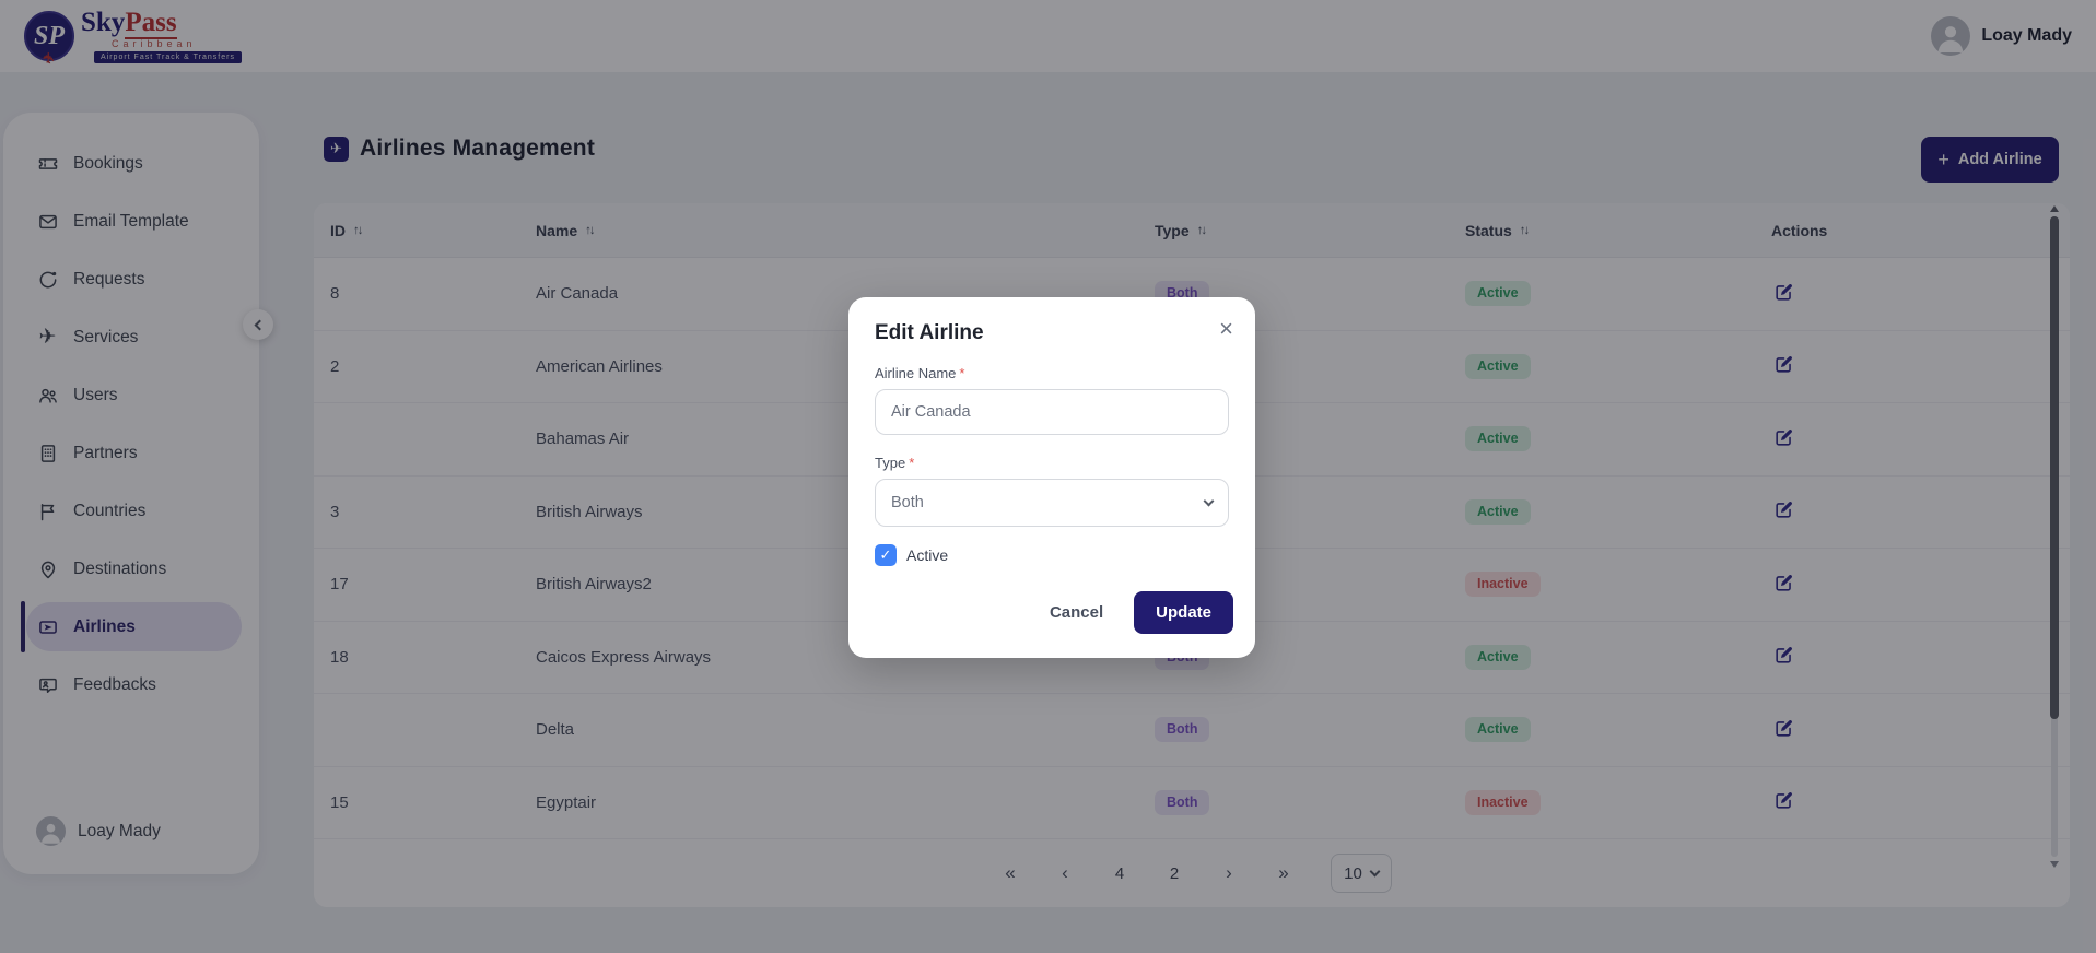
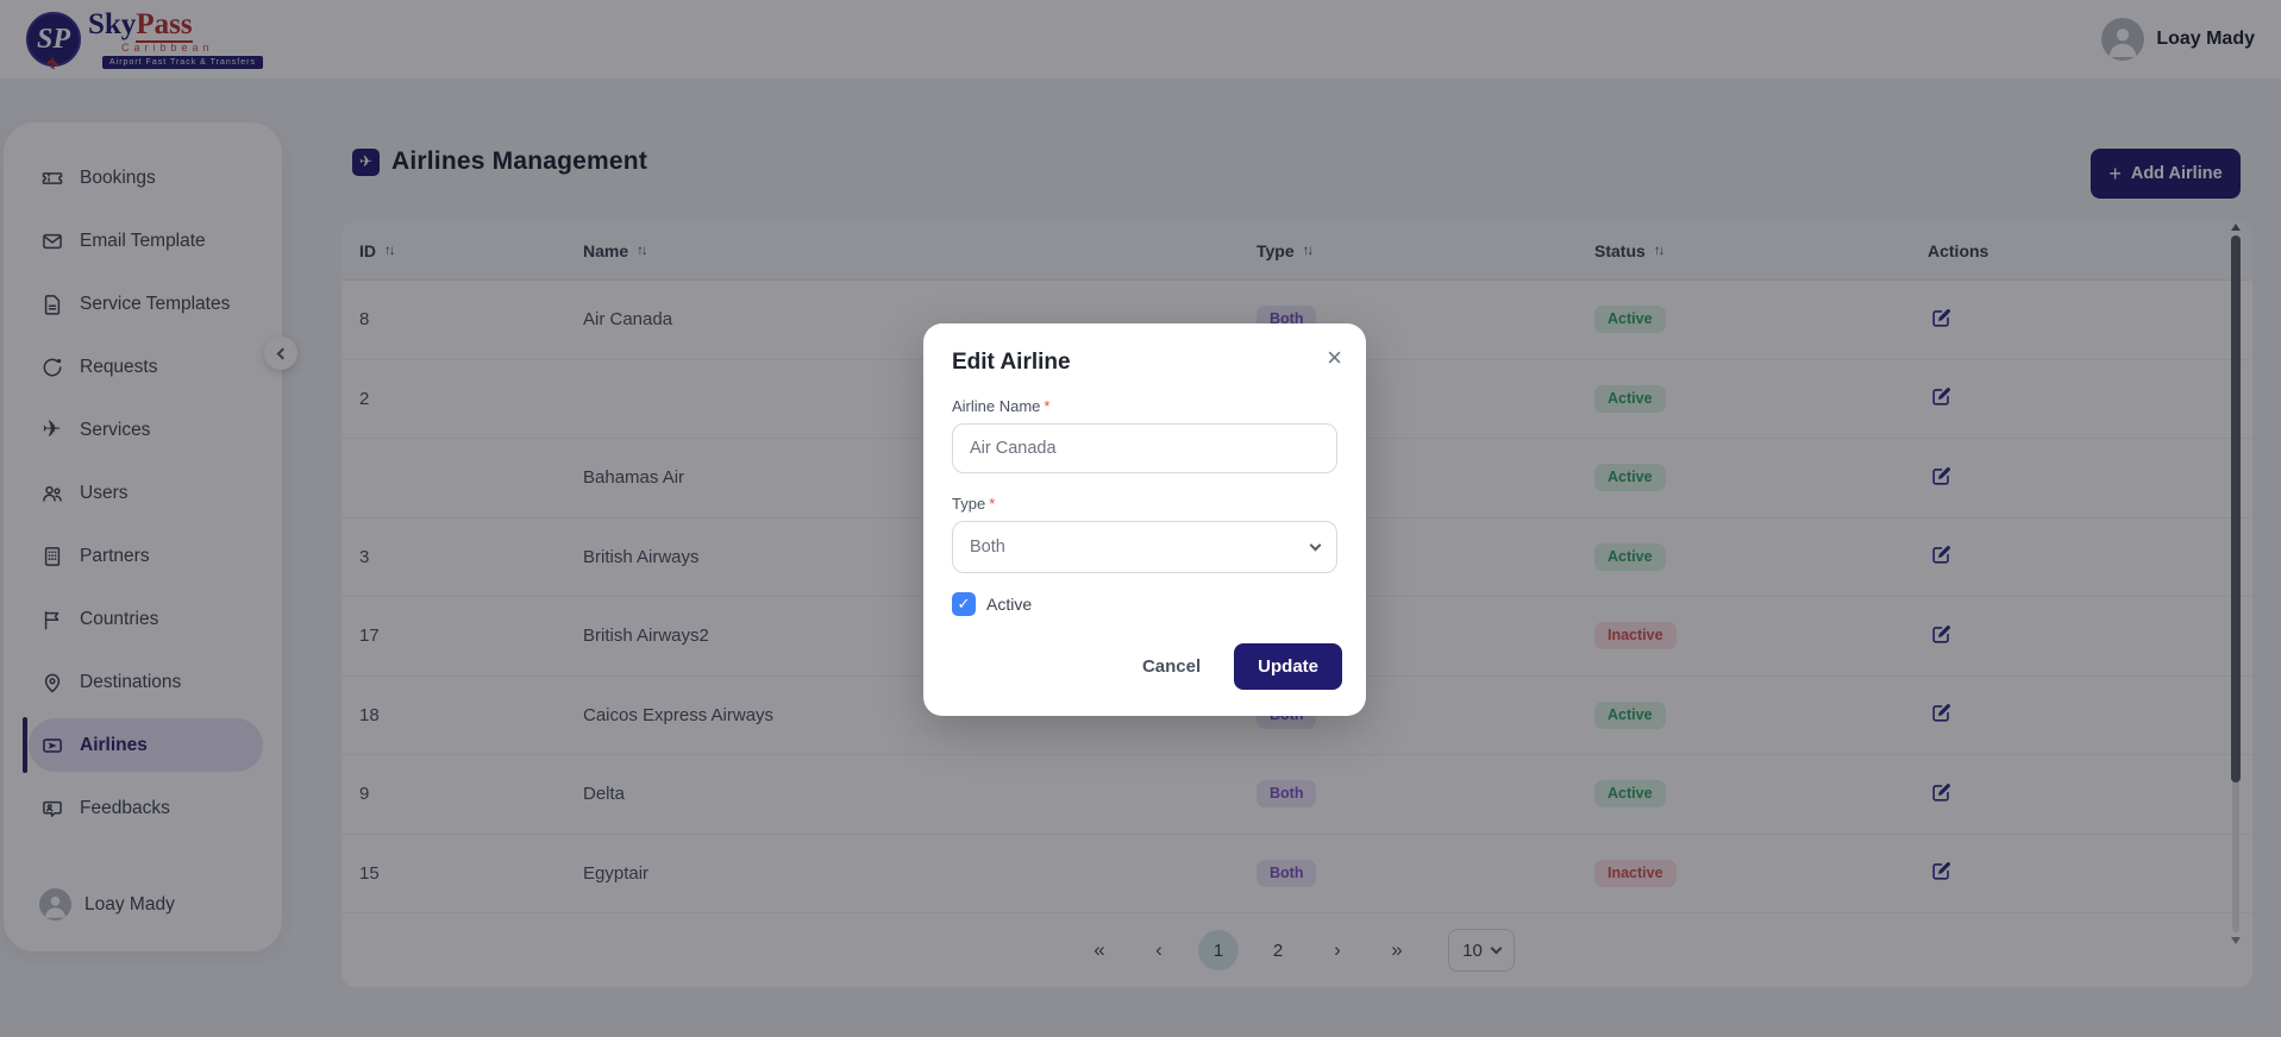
  SP
  SkyPass
  Caribbean
  Loay Mady
  Bookings
  Email Template
+ Service Templates
  Requests
  ✈
  Services
  Users
  Partners
  Countries
  Destinations
  Airlines
  Feedbacks
  Loay Mady
  ✈
  Airlines Management
  +
  Add Airline
  ID
  ↑↓
  Name
  ↑↓
  Type
  ↑↓
  Status
  ↑↓
  Actions
  8
  Air Canada
  Both
  Active
  2
- American Airlines
  Active
  Bahamas Air
  Active
  3
  British Airways
  Active
  17
  British Airways2
  Inactive
  18
  Caicos Express Airways
  Active
+ 9
  Delta
  Both
  Active
  15
  Egyptair
  Both
  Inactive
  «
  ‹
- 4
+ 1
  2
  ›
  »
  10
  Edit Airline
  ×
  Airline Name *
  Air Canada
  Type *
  Both
  ✓
  Active
  Cancel
  Update
